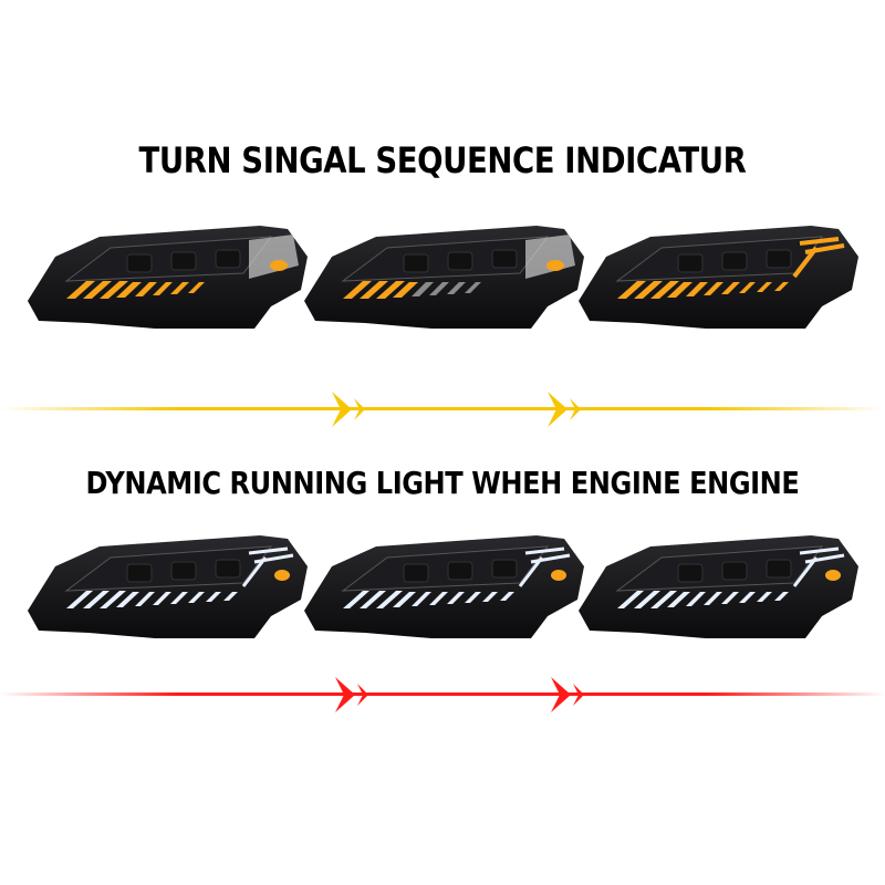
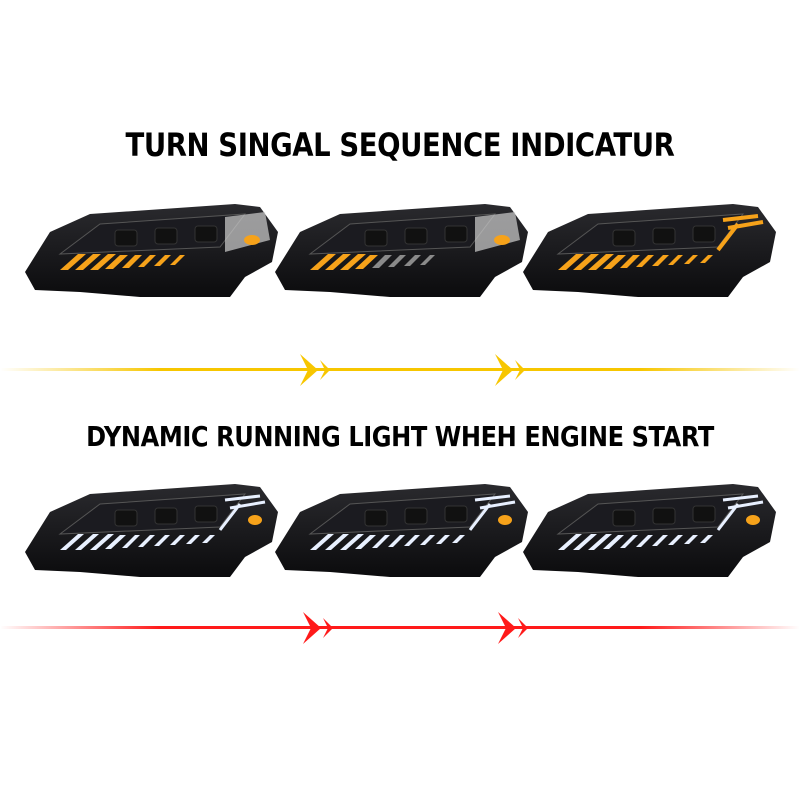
  TURN SINGAL SEQUENCE INDICATUR
- DYNAMIC RUNNING LIGHT WHEH ENGINE ENGINE
+ DYNAMIC RUNNING LIGHT WHEH ENGINE START
